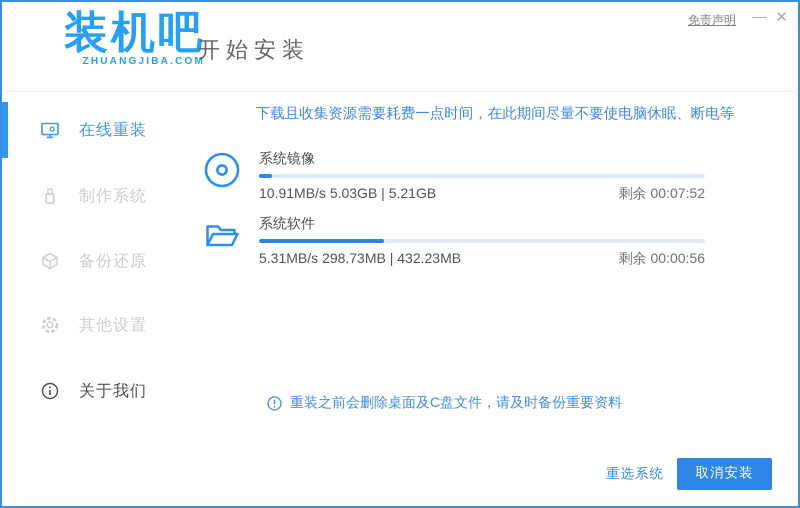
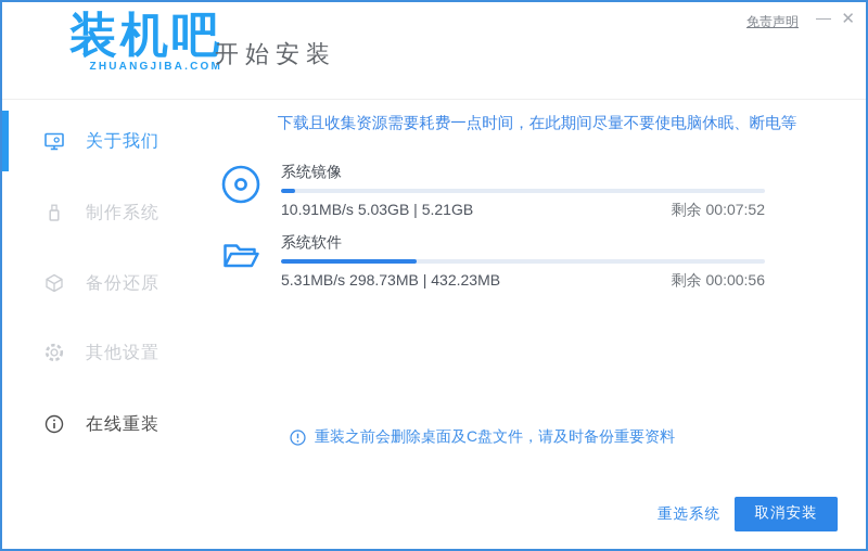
  装机吧
  ZHUANGJIBA.COM
  开始安装
  免责声明
  —
  ✕
- 在线重装
+ 关于我们
  制作系统
  备份还原
  其他设置
- 关于我们
+ 在线重装
  下载且收集资源需要耗费一点时间，在此期间尽量不要使电脑休眠、断电等
  系统镜像
  10.91MB/s 5.03GB | 5.21GB
  剩余 00:07:52
  系统软件
  5.31MB/s 298.73MB | 432.23MB
  剩余 00:00:56
  重装之前会删除桌面及C盘文件，请及时备份重要资料
  重选系统
  取消安装
